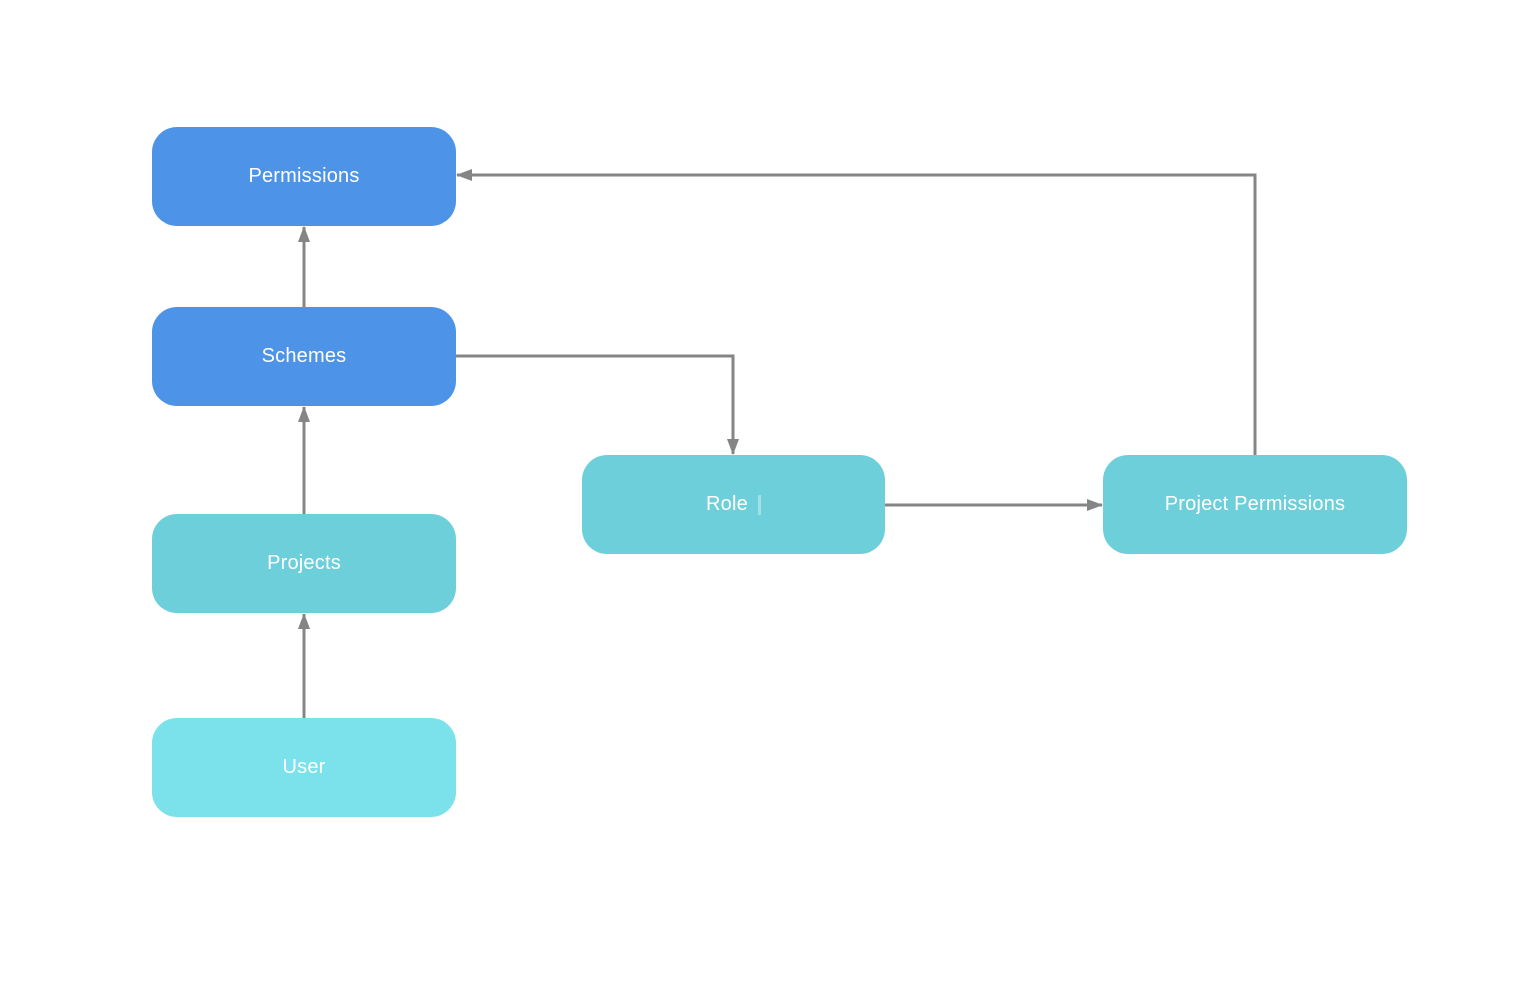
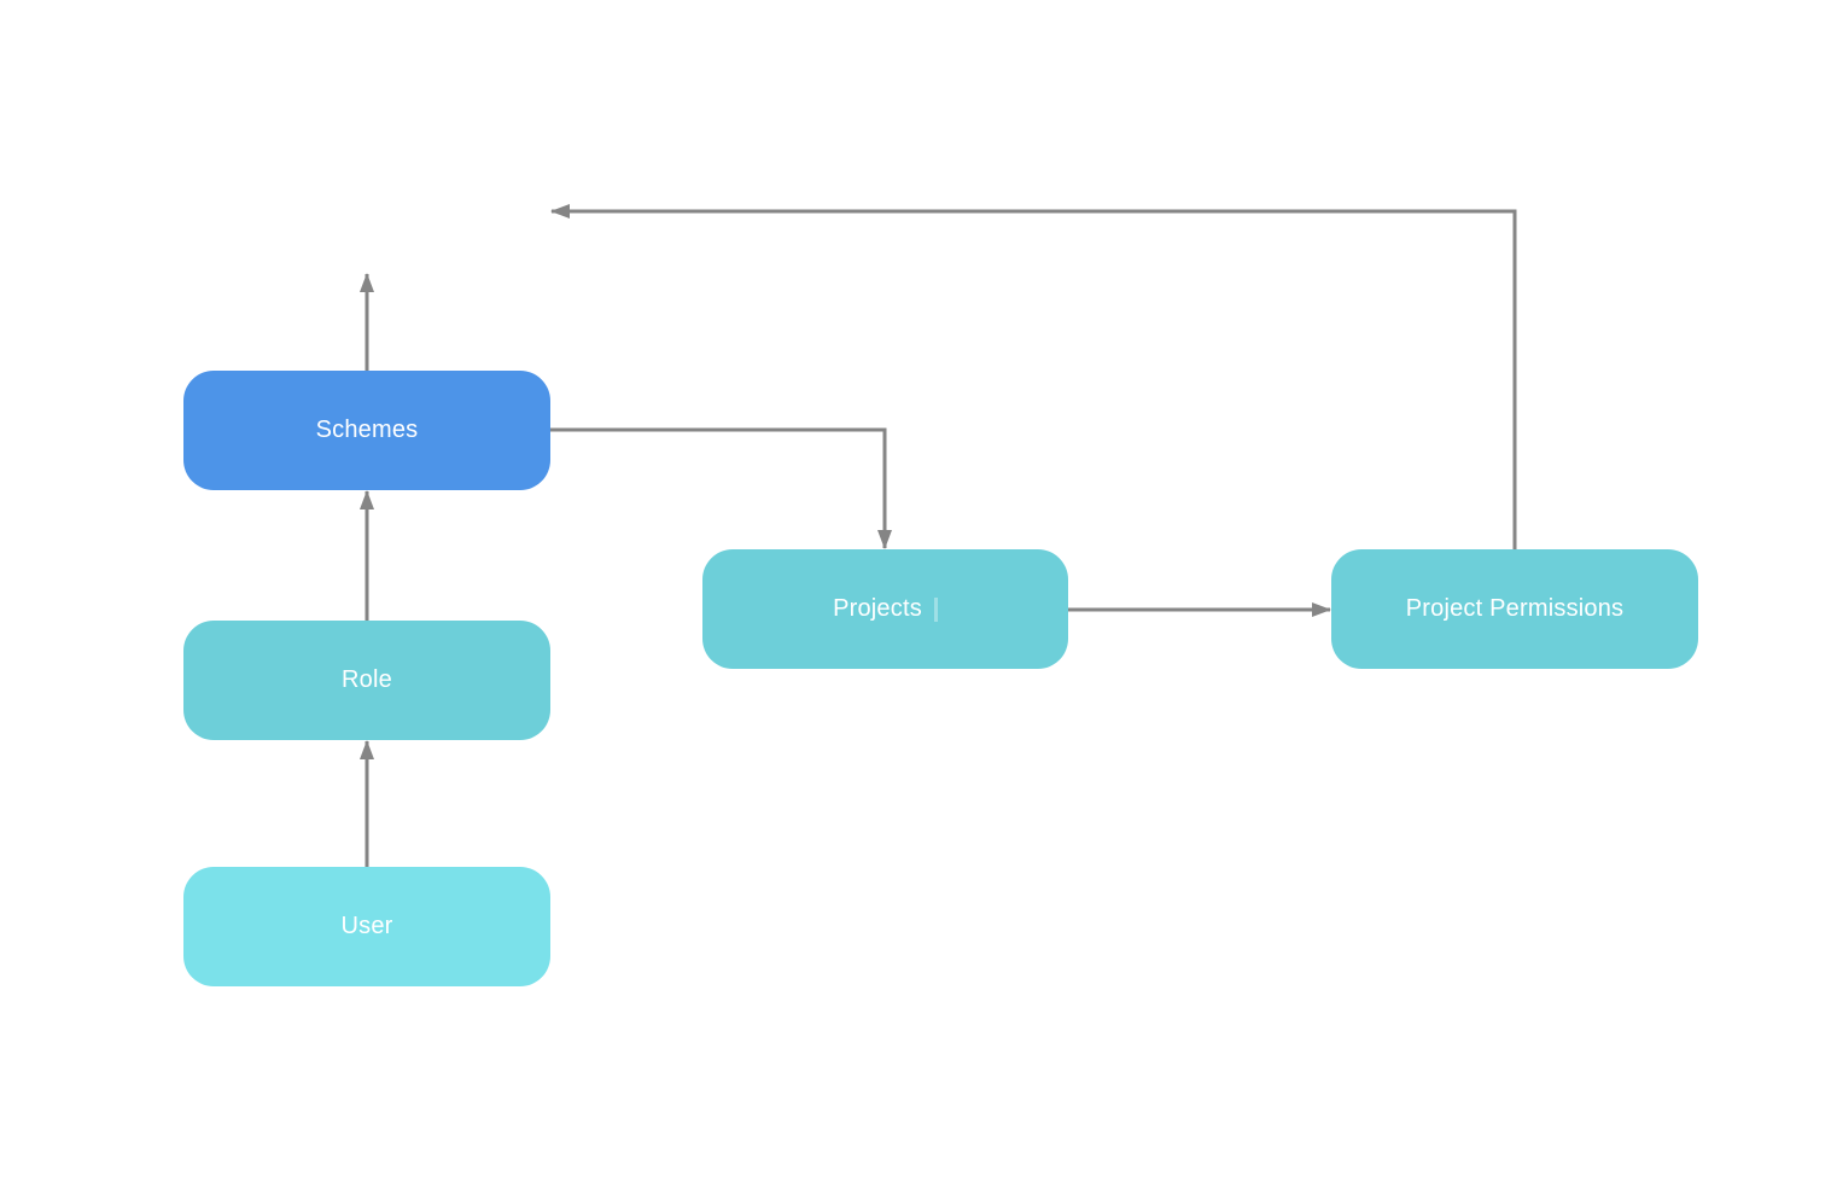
- Permissions
  Schemes
- Projects
+ Role
  User
- Role
+ Projects
  Project Permissions
